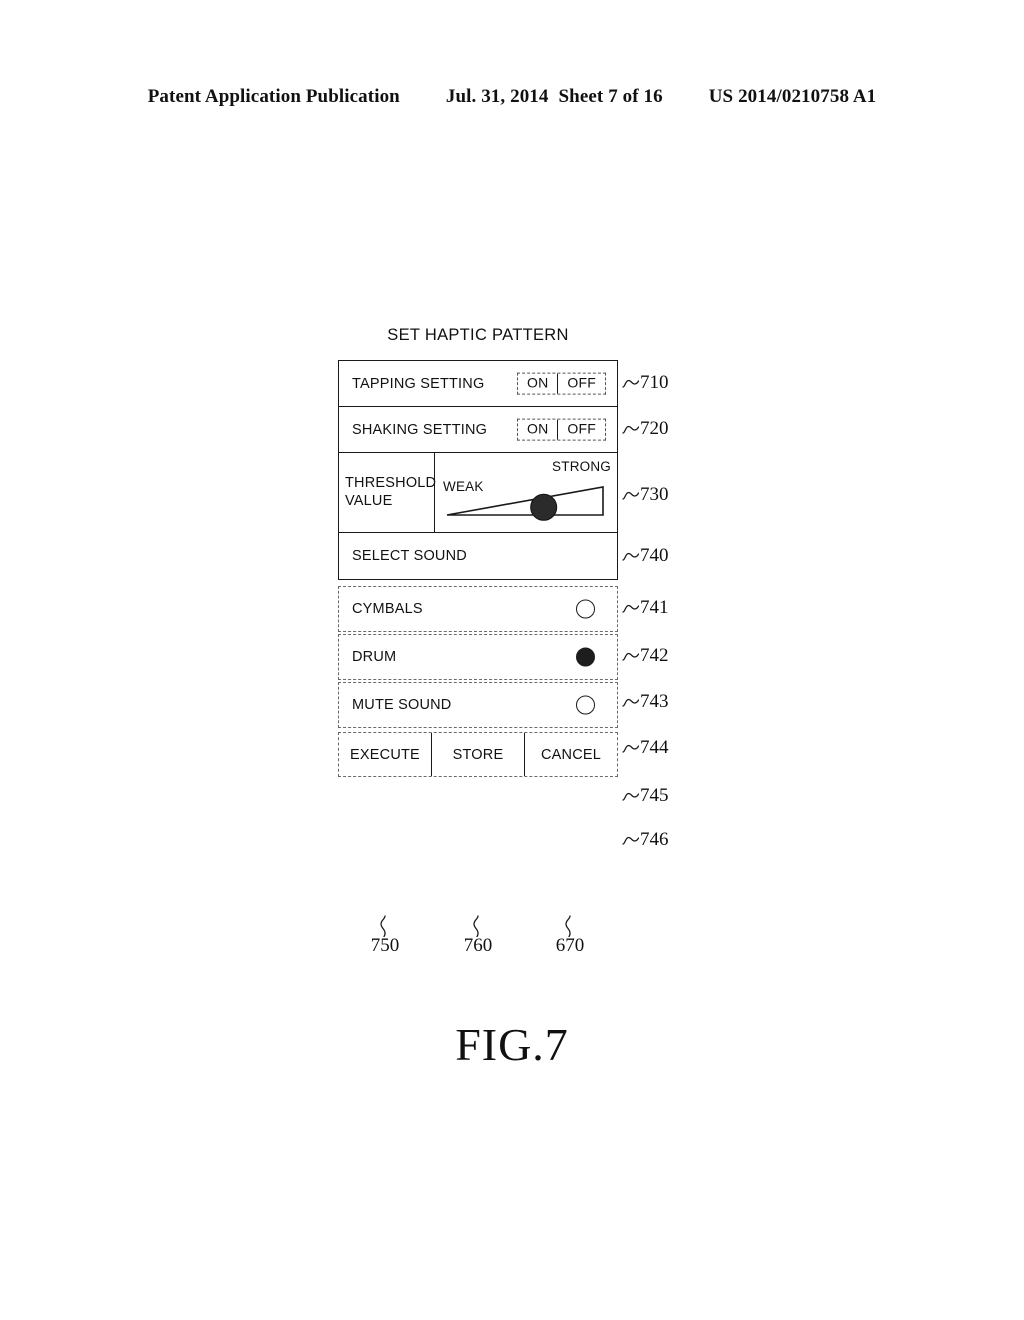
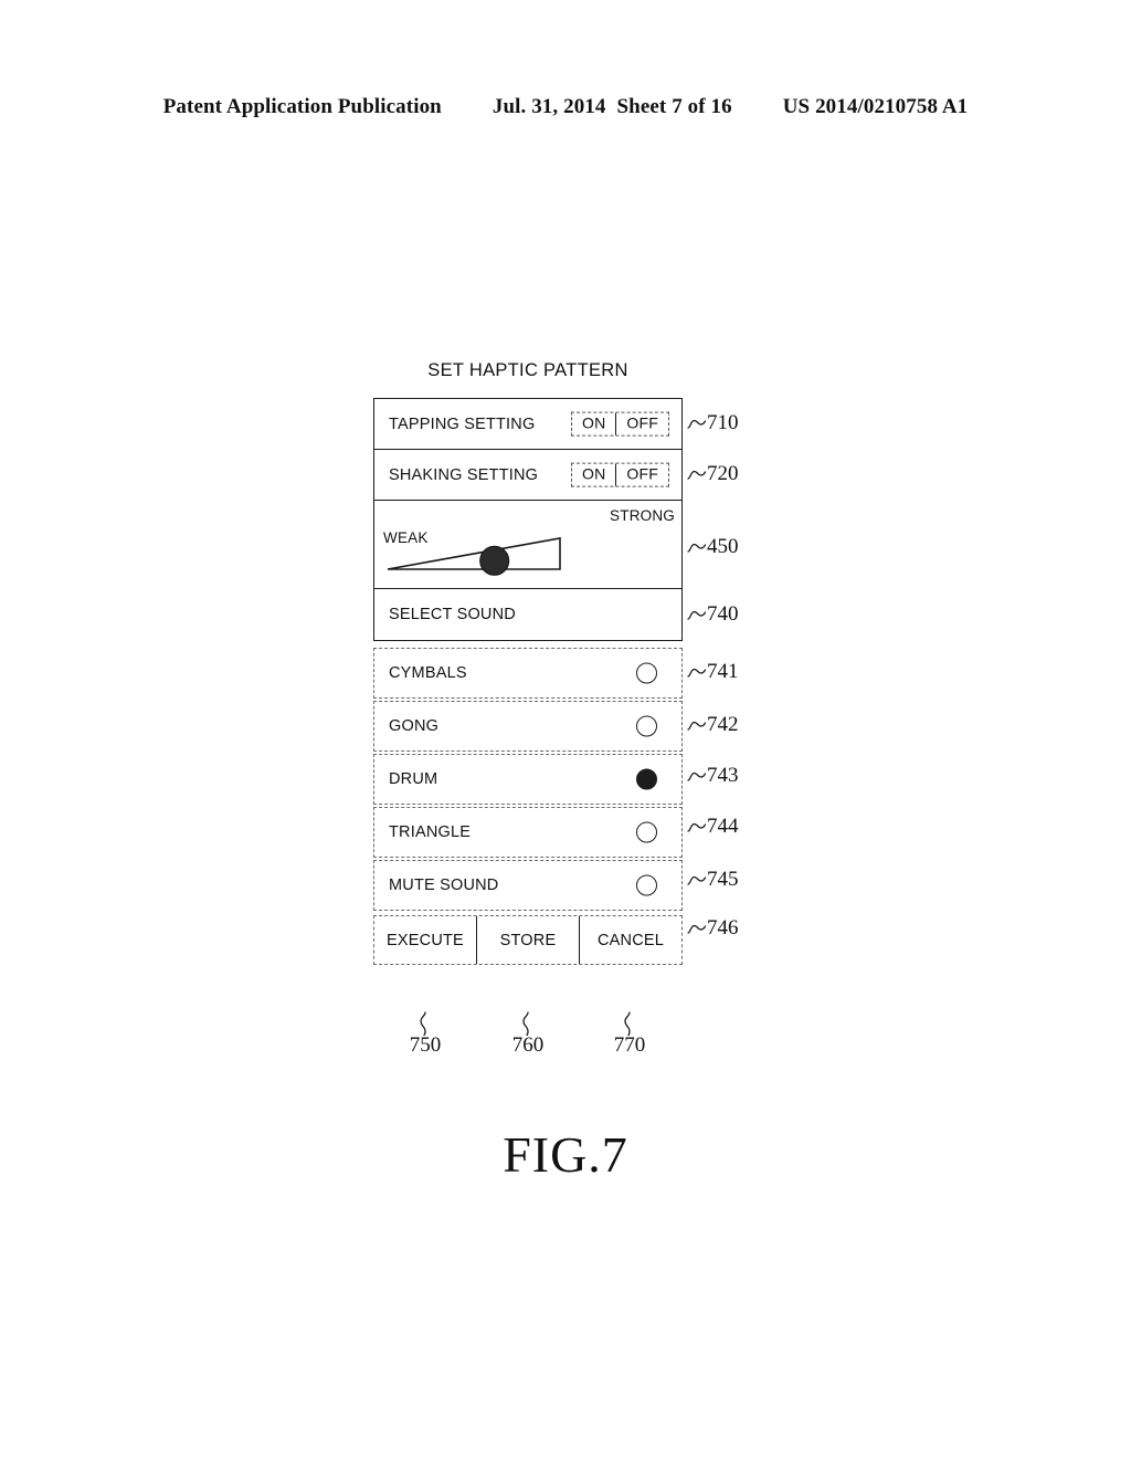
  Patent Application Publication
  Jul. 31, 2014
  Sheet 7 of 16
  US 2014/0210758 A1
  SET HAPTIC PATTERN
  TAPPING SETTING
  ON
  OFF
  SHAKING SETTING
  ON
  OFF
- THRESHOLD
- VALUE
  WEAK
  STRONG
  SELECT SOUND
  CYMBALS
+ GONG
  DRUM
+ TRIANGLE
  MUTE SOUND
  EXECUTE
  STORE
  CANCEL
  FIG.7
  710
  720
- 730
+ 450
  740
  741
  742
  743
  744
  745
  746
  750
  760
- 670
+ 770
